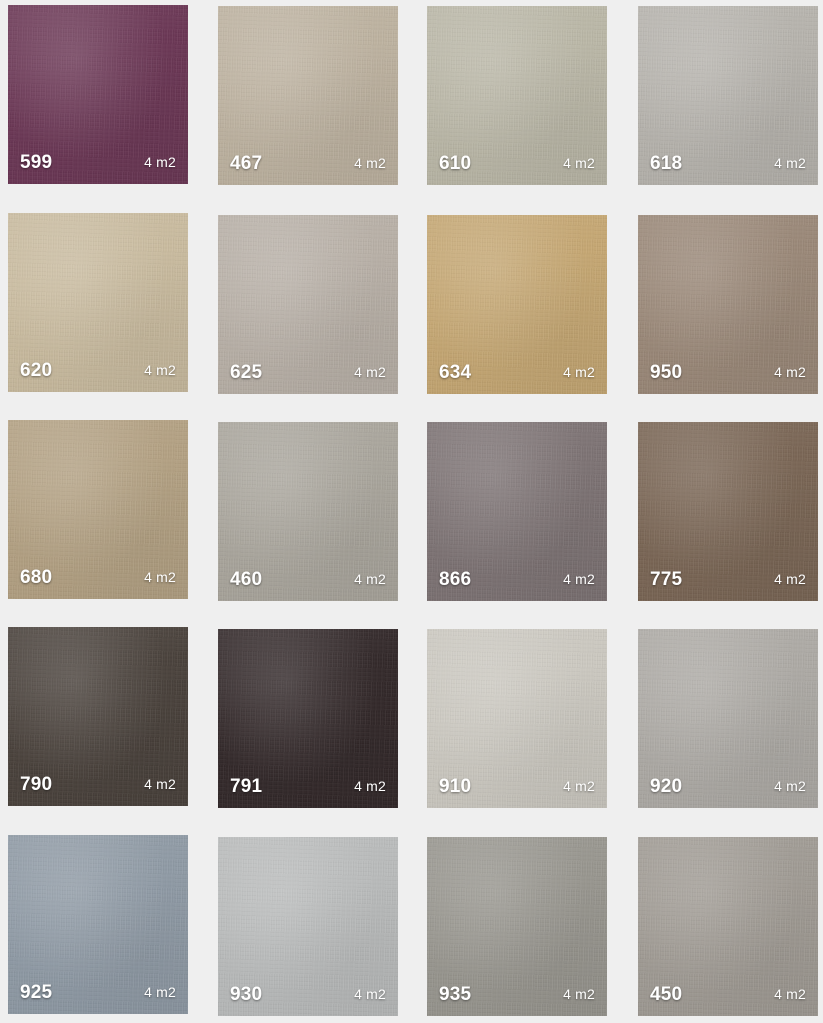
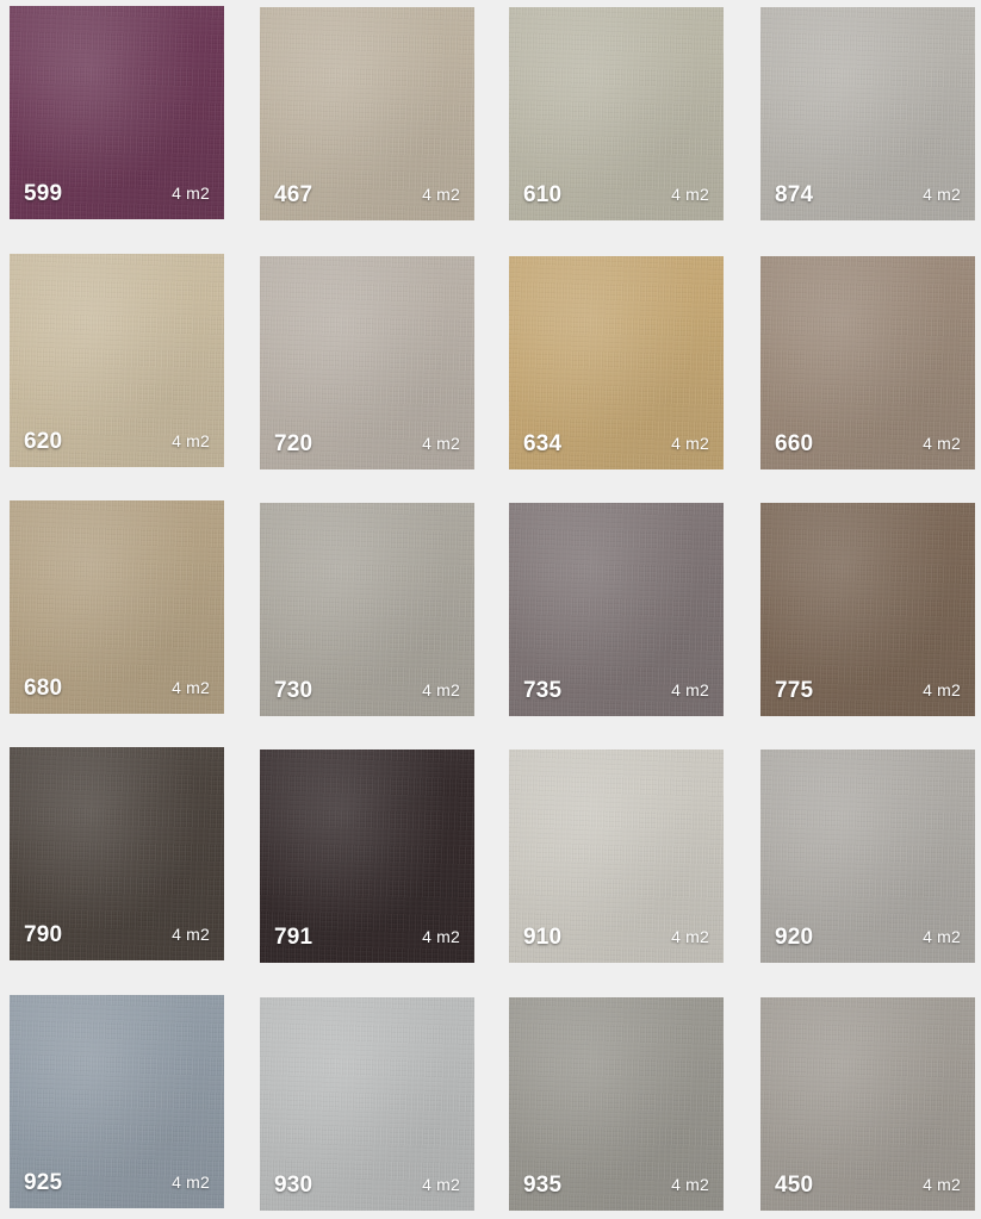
  599
  4 m2
  467
  4 m2
  610
  4 m2
- 618
+ 874
  4 m2
  620
  4 m2
- 625
+ 720
  4 m2
  634
  4 m2
- 950
+ 660
  4 m2
  680
  4 m2
- 460
+ 730
  4 m2
- 866
+ 735
  4 m2
  775
  4 m2
  790
  4 m2
  791
  4 m2
  910
  4 m2
  920
  4 m2
  925
  4 m2
  930
  4 m2
  935
  4 m2
  450
  4 m2
